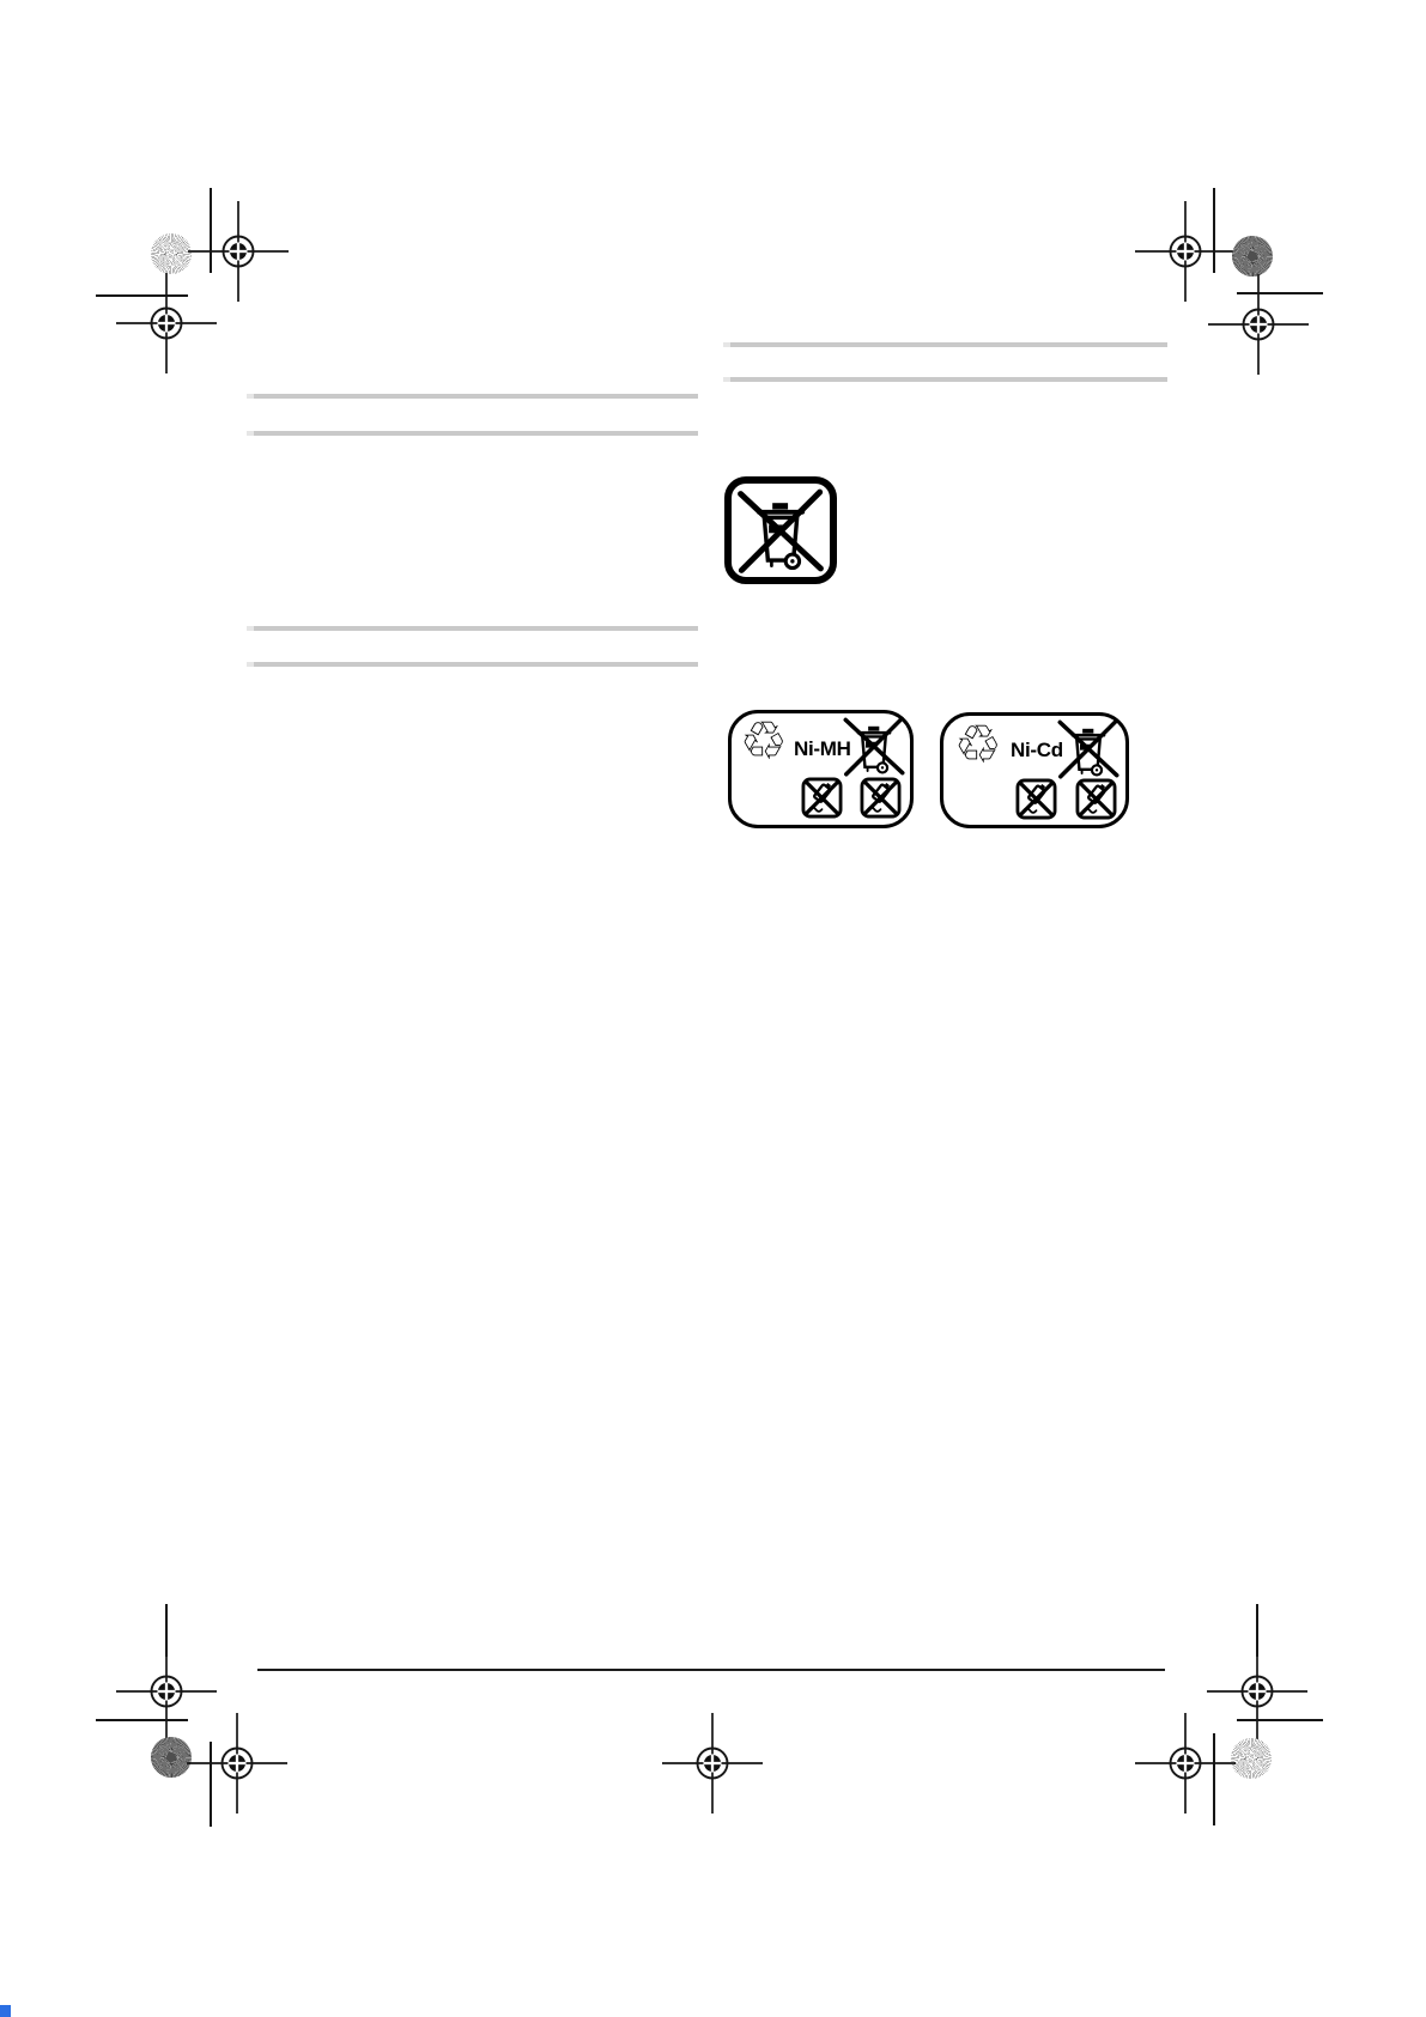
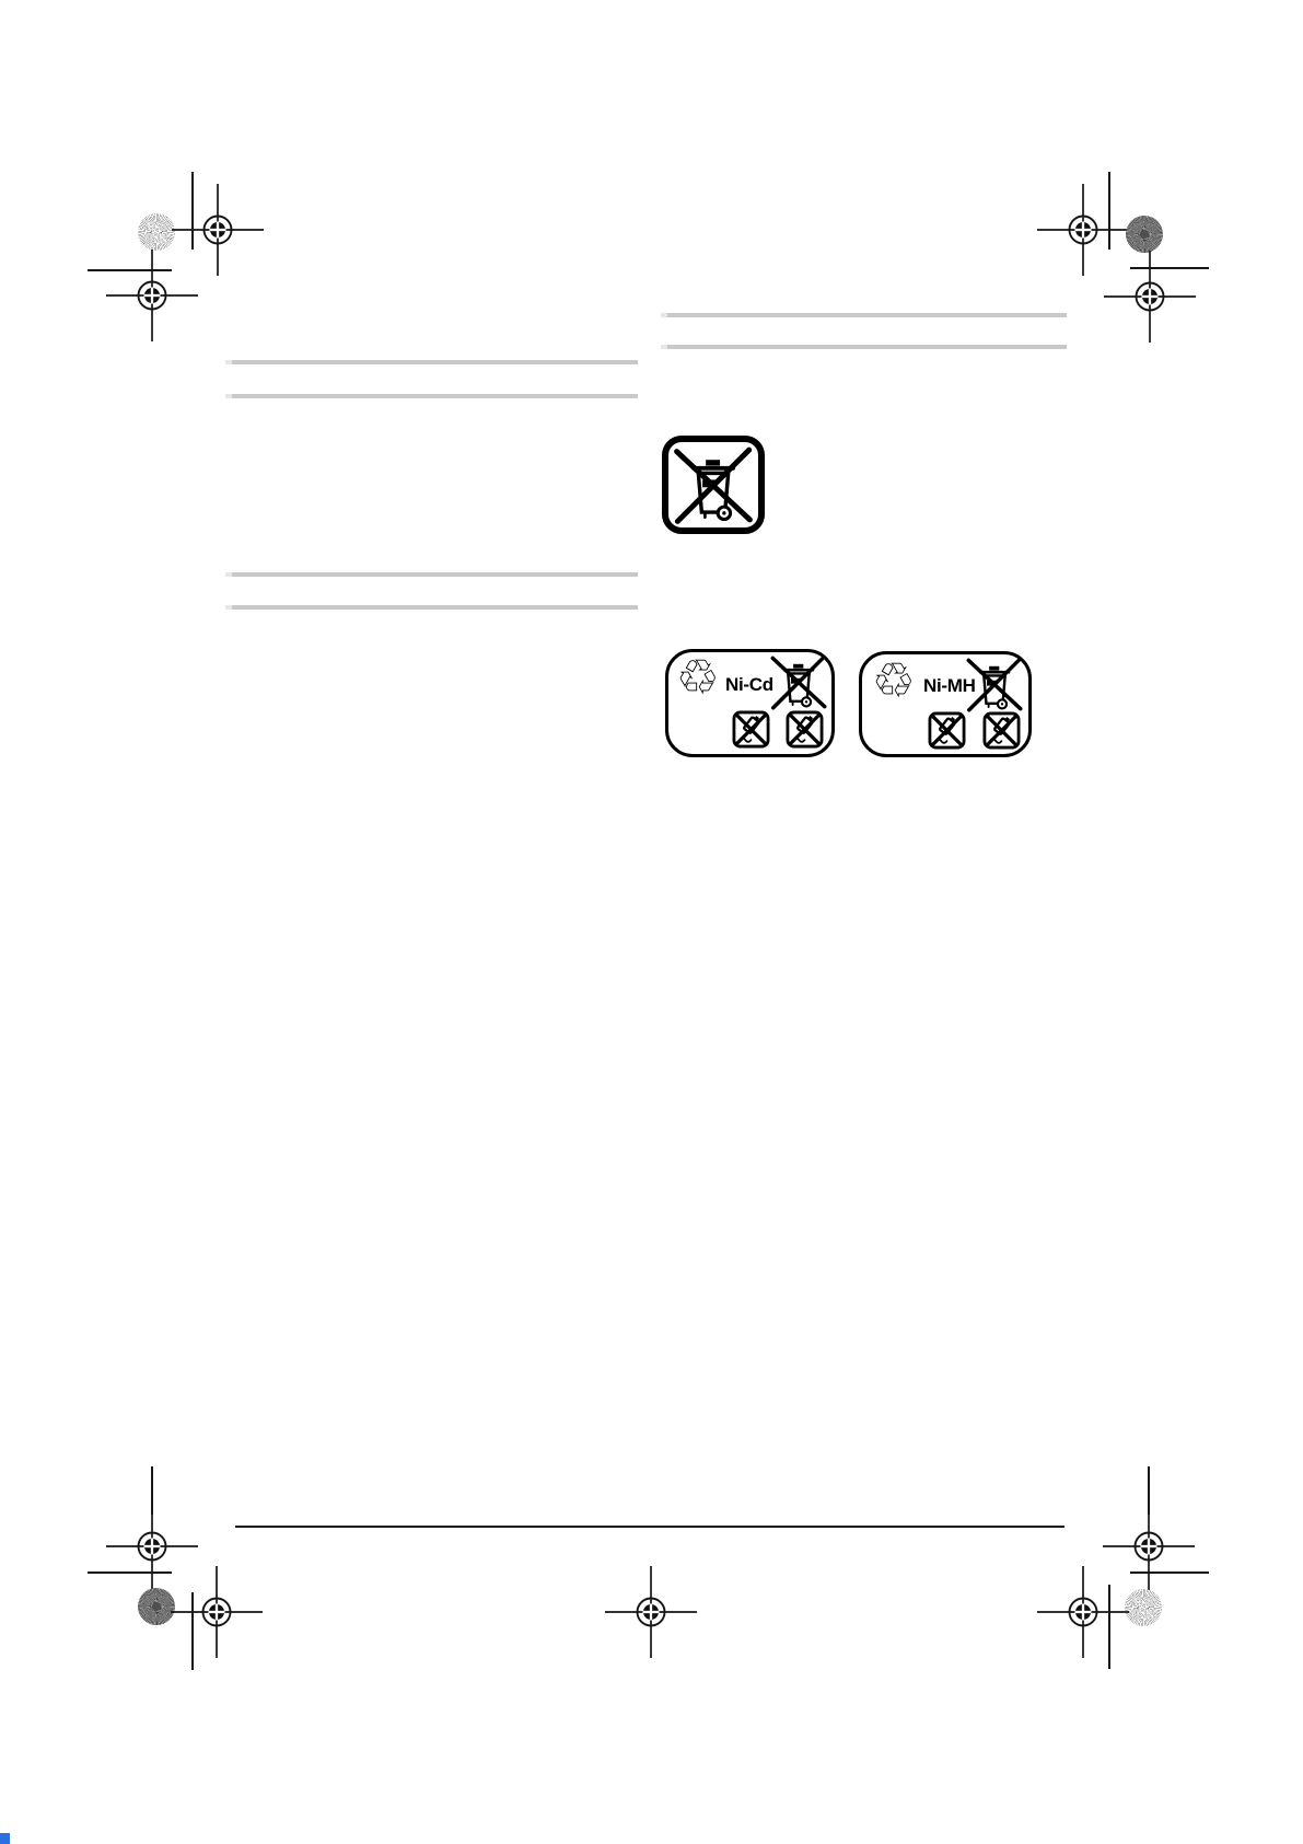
  ♲
- Ni-MH
+ Ni-Cd
  ♲
- Ni-Cd
+ Ni-MH
